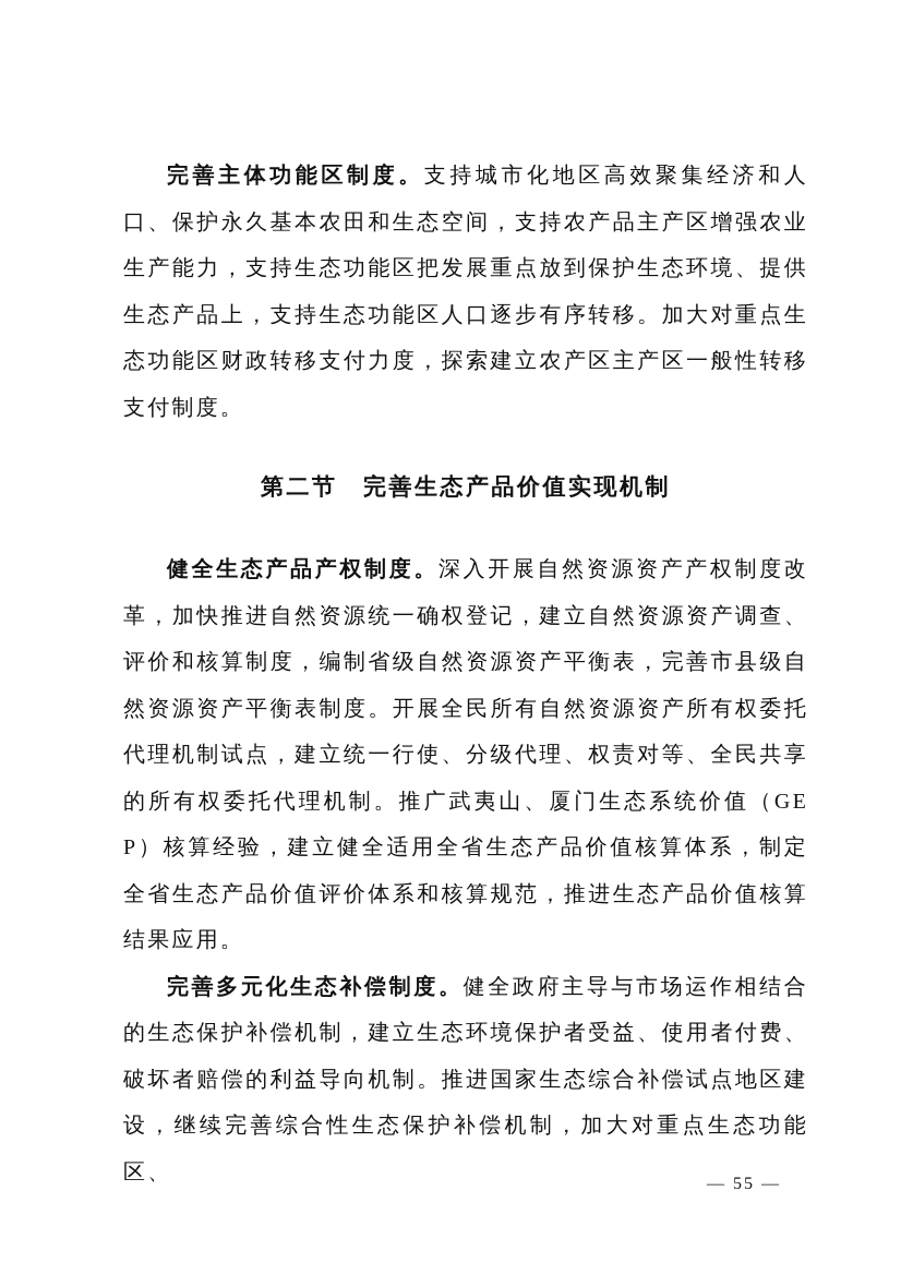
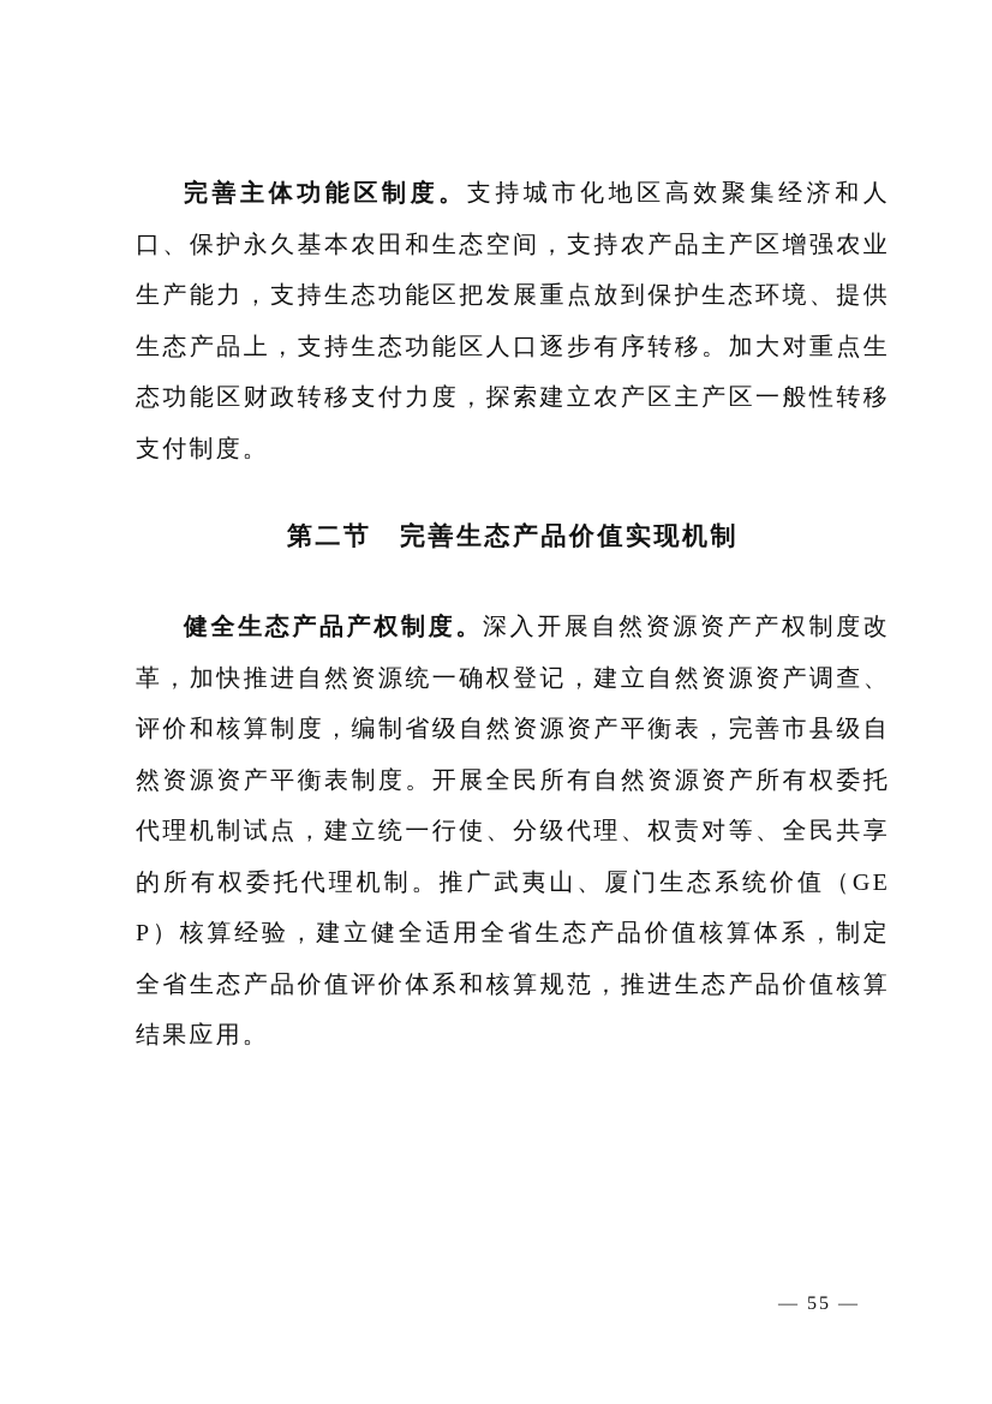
  完善主体功能区制度。支持城市化地区高效聚集经济和人口、保护永久基本农田和生态空间，支持农产品主产区增强农业生产能力，支持生态功能区把发展重点放到保护生态环境、提供生态产品上，支持生态功能区人口逐步有序转移。加大对重点生态功能区财政转移支付力度，探索建立农产区主产区一般性转移支付制度。
  第二节 完善生态产品价值实现机制
  健全生态产品产权制度。深入开展自然资源资产产权制度改革，加快推进自然资源统一确权登记，建立自然资源资产调查、评价和核算制度，编制省级自然资源资产平衡表，完善市县级自然资源资产平衡表制度。开展全民所有自然资源资产所有权委托代理机制试点，建立统一行使、分级代理、权责对等、全民共享的所有权委托代理机制。推广武夷山、厦门生态系统价值（GEP）核算经验，建立健全适用全省生态产品价值核算体系，制定全省生态产品价值评价体系和核算规范，推进生态产品价值核算结果应用。
- 完善多元化生态补偿制度。健全政府主导与市场运作相结合的生态保护补偿机制，建立生态环境保护者受益、使用者付费、破坏者赔偿的利益导向机制。推进国家生态综合补偿试点地区建设，继续完善综合性生态保护补偿机制，加大对重点生态功能区、
  — 55 —
